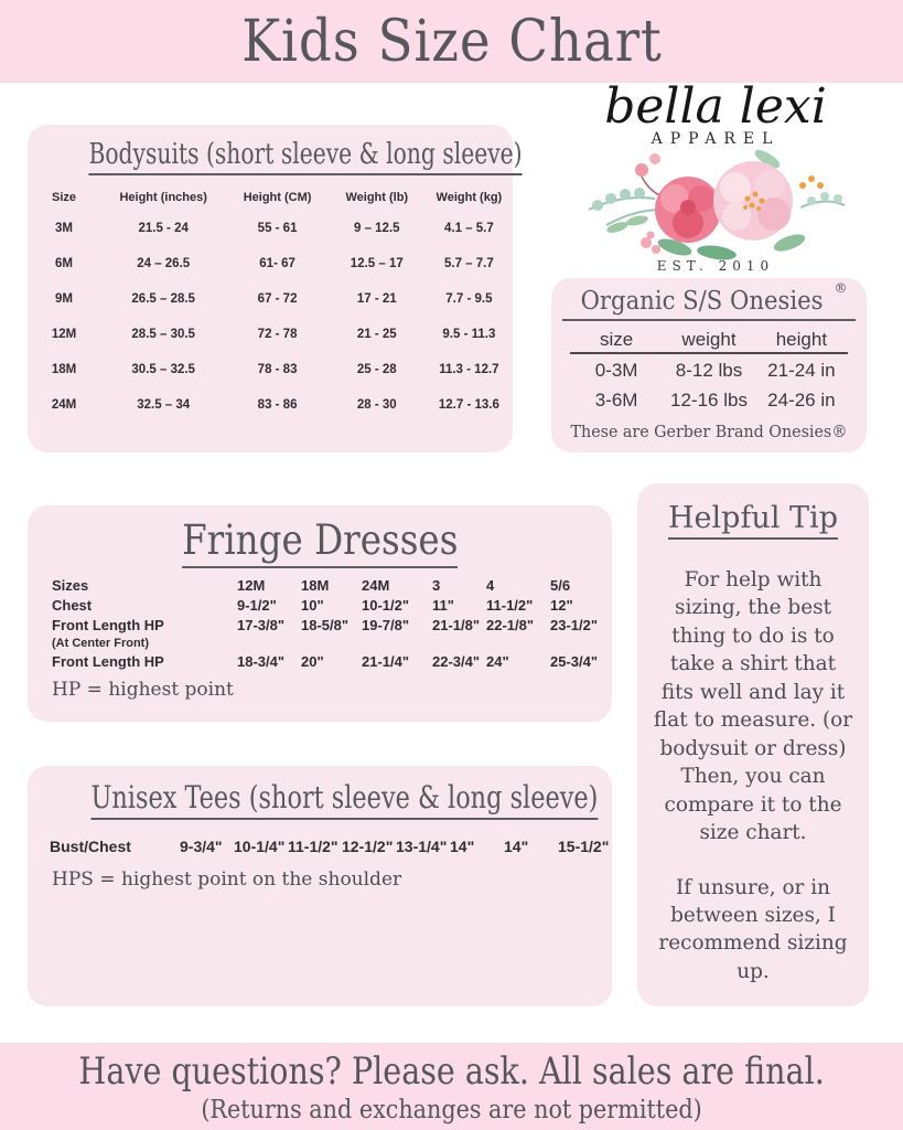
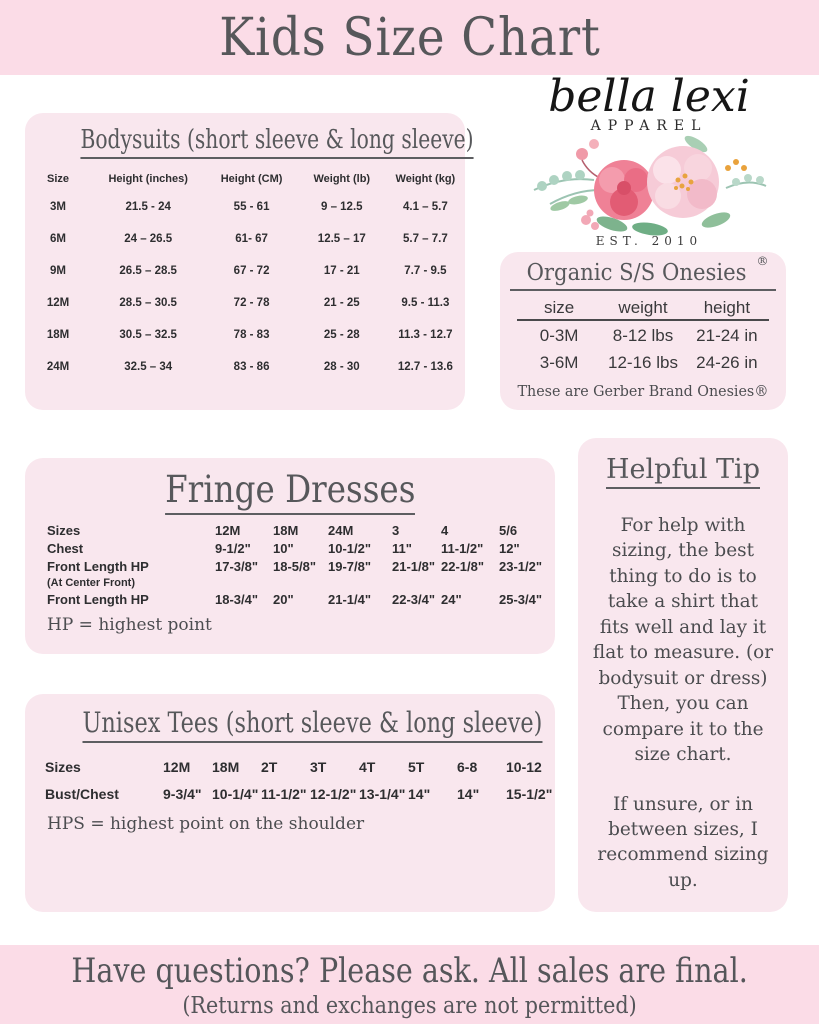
  Kids Size Chart
  Bodysuits (short sleeve & long sleeve)
  Size	Height (inches)	Height (CM)	Weight (lb)	Weight (kg)
  3M	21.5 - 24	55 - 61	9 – 12.5	4.1 – 5.7
  6M	24 – 26.5	61- 67	12.5 – 17	5.7 – 7.7
  9M	26.5 – 28.5	67 - 72	17 - 21	7.7 - 9.5
  12M	28.5 – 30.5	72 - 78	21 - 25	9.5 - 11.3
  18M	30.5 – 32.5	78 - 83	25 - 28	11.3 - 12.7
  24M	32.5 – 34	83 - 86	28 - 30	12.7 - 13.6
  bella lexi
  APPAREL
  EST. 2010
  Organic S/S Onesies ®
  size	weight	height
  0-3M	8-12 lbs	21-24 in
  3-6M	12-16 lbs	24-26 in
  These are Gerber Brand Onesies®
  Fringe Dresses
  Sizes	12M	18M	24M	3	4	5/6
  Chest	9-1/2"	10"	10-1/2"	11"	11-1/2"	12"
  Front Length HP	17-3/8"	18-5/8"	19-7/8"	21-1/8"	22-1/8"	23-1/2"
  (At Center Front)
  Front Length HP	18-3/4"	20"	21-1/4"	22-3/4"	24"	25-3/4"
  HP = highest point
  Helpful Tip
  For help with sizing, the best thing to do is to take a shirt that fits well and lay it flat to measure. (or bodysuit or dress) Then, you can compare it to the size chart.
  If unsure, or in between sizes, I recommend sizing up.
  Unisex Tees (short sleeve & long sleeve)
+ Sizes	12M	18M	2T	3T	4T	5T	6-8	10-12
  Bust/Chest	9-3/4"	10-1/4"	11-1/2"	12-1/2"	13-1/4"	14"	14"	15-1/2"
  HPS = highest point on the shoulder
  Have questions? Please ask. All sales are final.
  (Returns and exchanges are not permitted)
